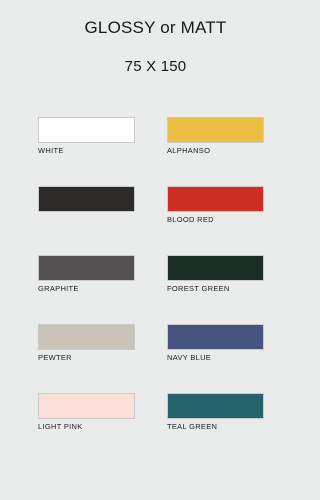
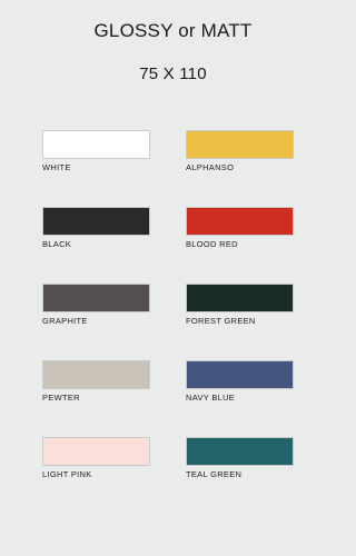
  GLOSSY or MATT
- 75 X 150
+ 75 X 110
  WHITE
  ALPHANSO
+ BLACK
  BLOOD RED
  GRAPHITE
  FOREST GREEN
  PEWTER
  NAVY BLUE
  LIGHT PINK
  TEAL GREEN
